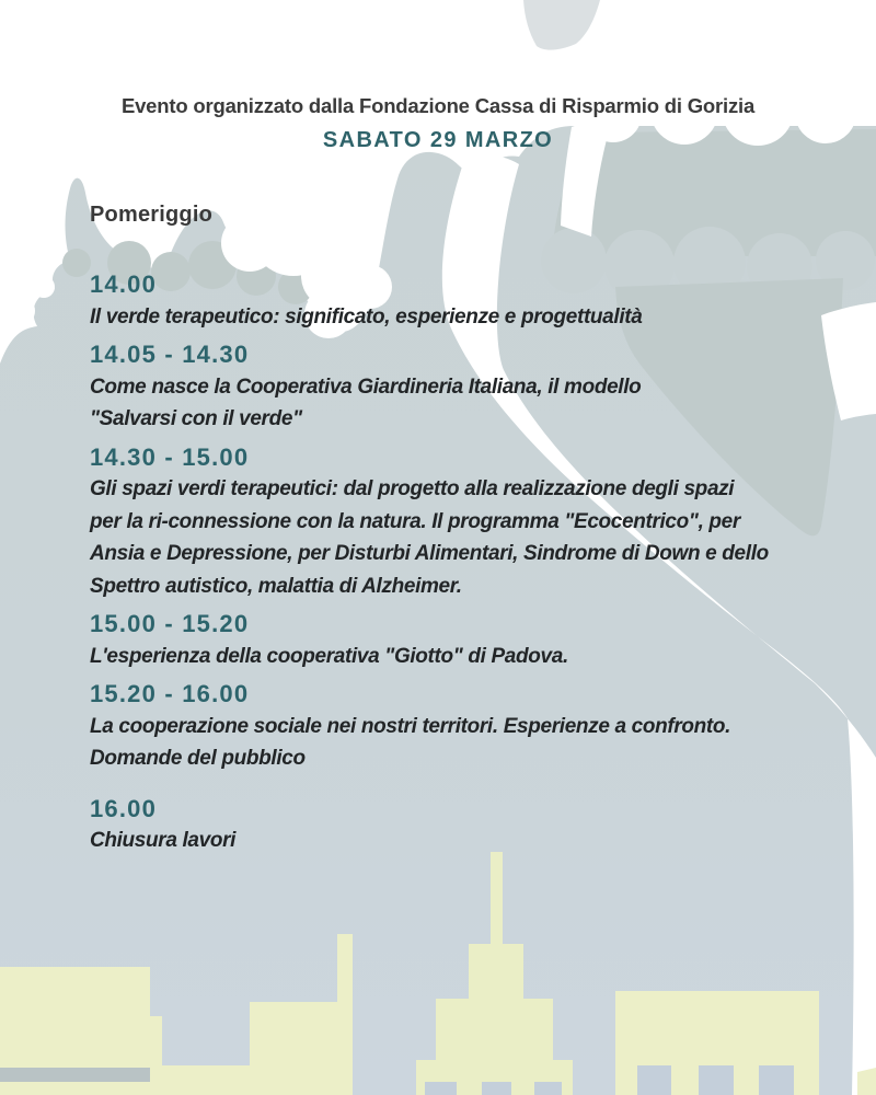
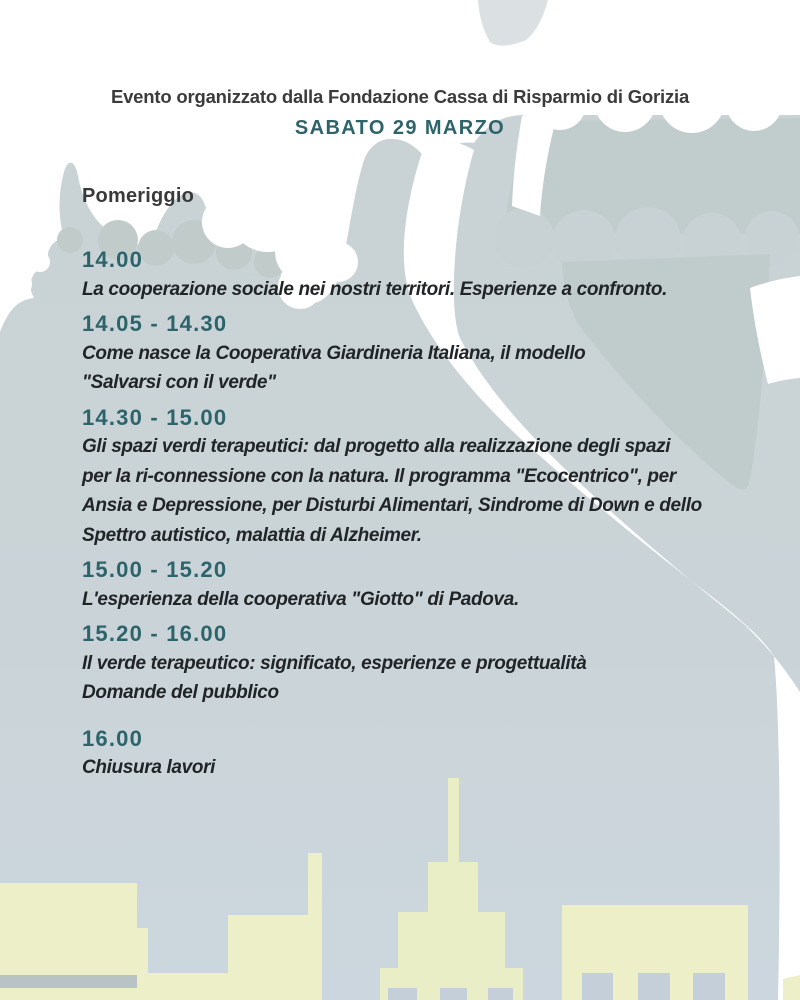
  Evento organizzato dalla Fondazione Cassa di Risparmio di Gorizia
  SABATO 29 MARZO
  Pomeriggio
  14.00
- Il verde terapeutico: significato, esperienze e progettualità
+ La cooperazione sociale nei nostri territori. Esperienze a confronto.
  14.05 - 14.30
  Come nasce la Cooperativa Giardineria Italiana, il modello
  "Salvarsi con il verde"
  14.30 - 15.00
  Gli spazi verdi terapeutici: dal progetto alla realizzazione degli spazi
  per la ri-connessione con la natura. Il programma "Ecocentrico", per
  Ansia e Depressione, per Disturbi Alimentari, Sindrome di Down e dello
  Spettro autistico, malattia di Alzheimer.
  15.00 - 15.20
  L'esperienza della cooperativa "Giotto" di Padova.
  15.20 - 16.00
- La cooperazione sociale nei nostri territori. Esperienze a confronto.
+ Il verde terapeutico: significato, esperienze e progettualità
  Domande del pubblico
  16.00
  Chiusura lavori
